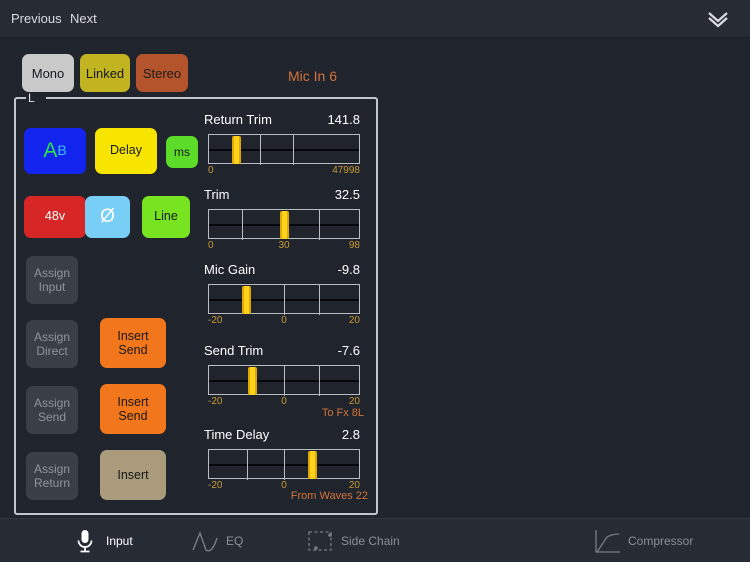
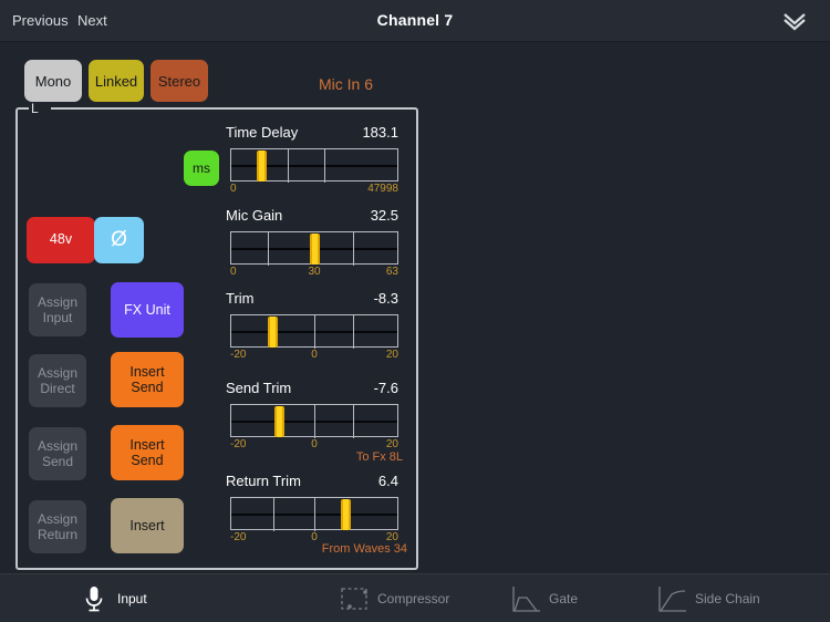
  Previous
  Next
+ Channel 7
  Mono
  Linked
  Stereo
  Mic In 6
  L
- A
- B
- Delay
  ms
  48v
  Ø
- Line
  Assign
  Input
  Assign
  Direct
  Assign
  Send
  Assign
  Return
+ FX Unit
  Insert
  Send
  Insert
  Send
  Insert
- Return Trim
+ Time Delay
- 141.8
+ 183.1
  0
  47998
- Trim
+ Mic Gain
  32.5
  0
  30
- 98
+ 63
- Mic Gain
+ Trim
- -9.8
+ -8.3
  -20
  0
  20
  Send Trim
  -7.6
  -20
  0
  20
  To Fx 8L
- Time Delay
+ Return Trim
- 2.8
+ 6.4
  -20
  0
  20
- From Waves 22
+ From Waves 34
  Input
- EQ
- Side Chain
+ Compressor
+ Gate
- Compressor
+ Side Chain
